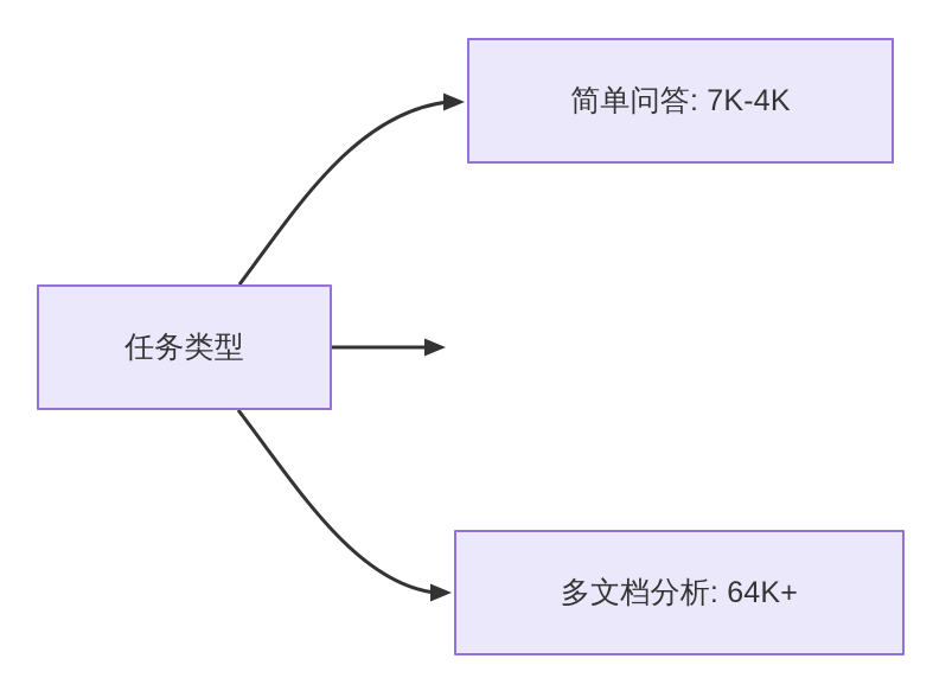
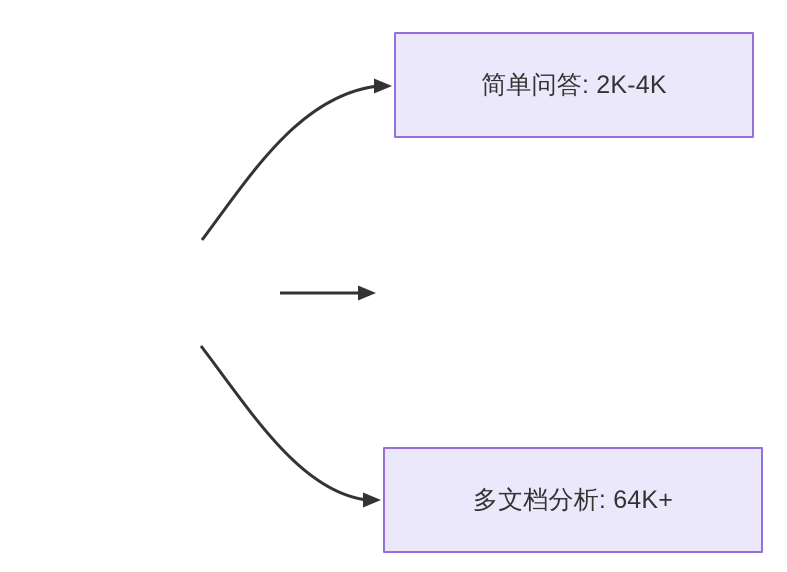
- 任务类型
- 简单问答: 7K-4K
+ 简单问答: 2K-4K
  多文档分析: 64K+
